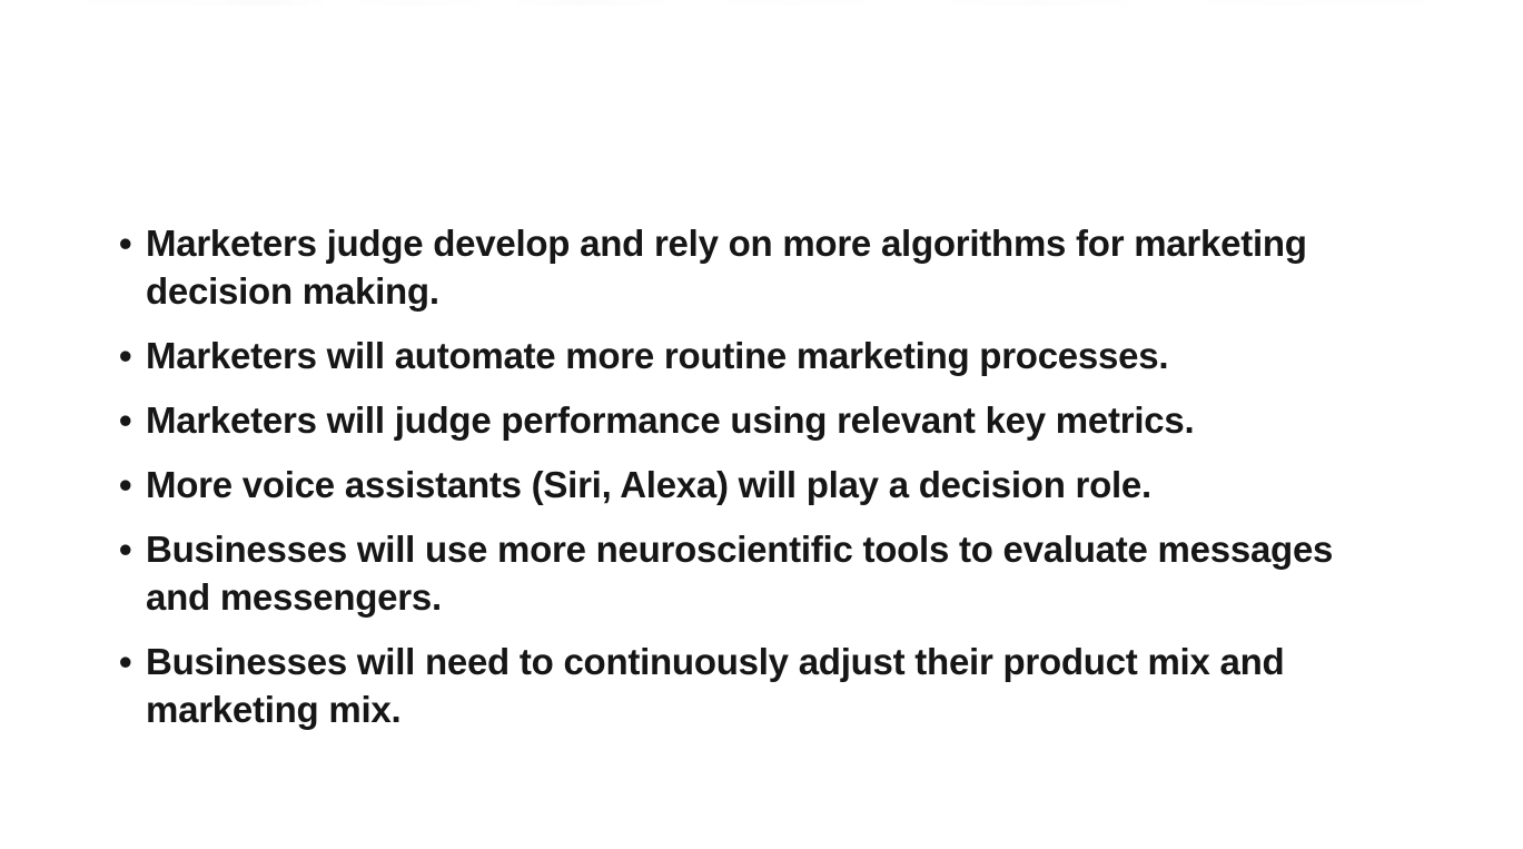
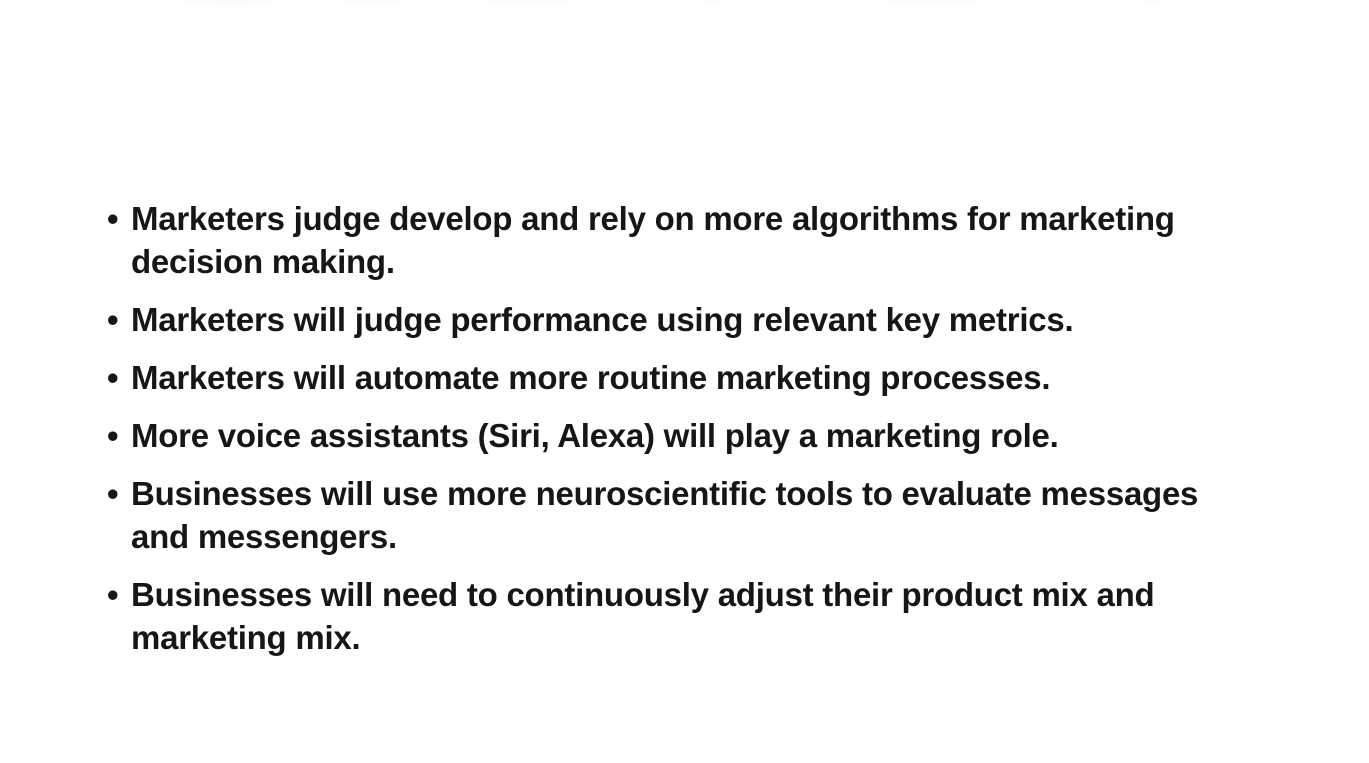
  •
  Marketers judge develop and rely on more algorithms for marketing decision making.
  •
- Marketers will automate more routine marketing processes.
+ Marketers will judge performance using relevant key metrics.
  •
- Marketers will judge performance using relevant key metrics.
+ Marketers will automate more routine marketing processes.
  •
- More voice assistants (Siri, Alexa) will play a decision role.
+ More voice assistants (Siri, Alexa) will play a marketing role.
  •
  Businesses will use more neuroscientific tools to evaluate messages and messengers.
  •
  Businesses will need to continuously adjust their product mix and marketing mix.
